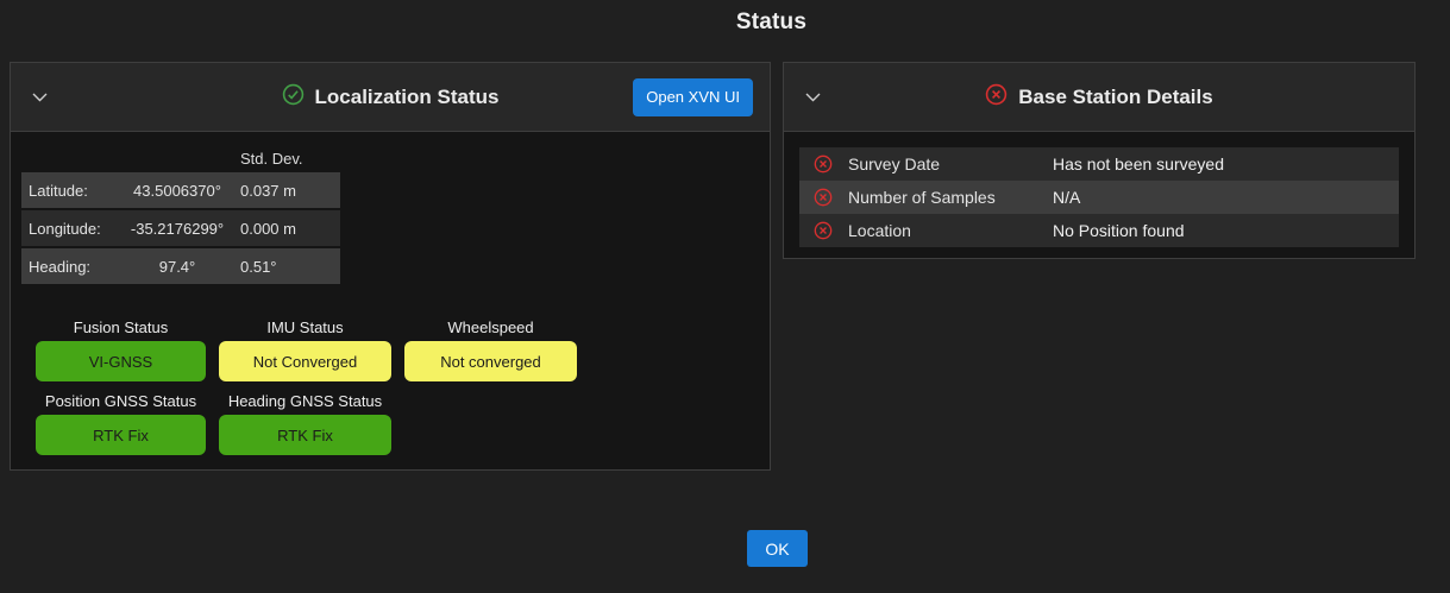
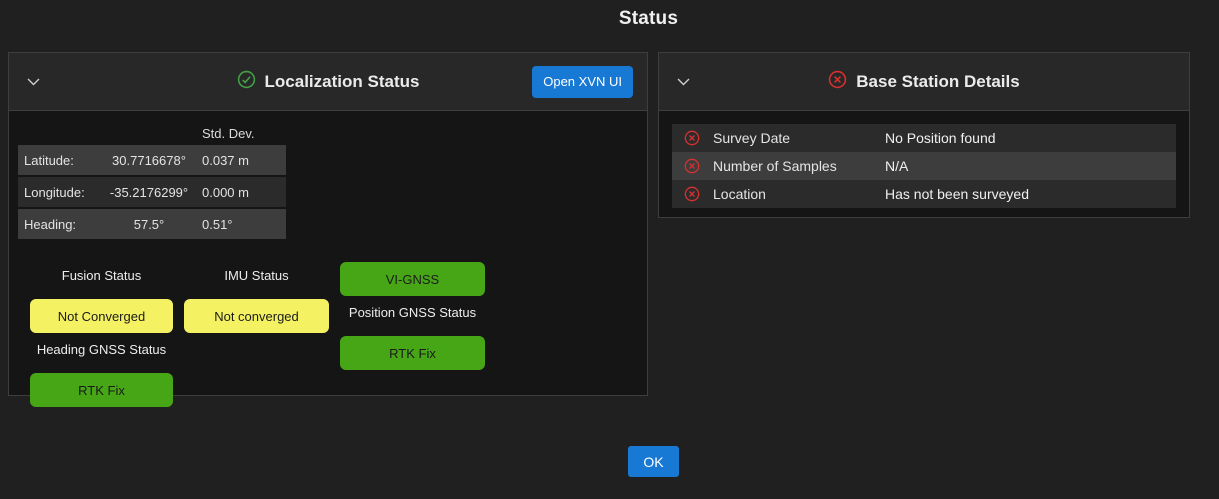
  Status
  Localization Status
  Open XVN UI
  Std. Dev.
  Latitude:
- 43.5006370°
+ 30.7716678°
  0.037 m
  Longitude:
  -35.2176299°
  0.000 m
  Heading:
- 97.4°
+ 57.5°
  0.51°
  Fusion Status
  IMU Status
- Wheelspeed
  VI-GNSS
  Not Converged
  Not converged
  Position GNSS Status
  Heading GNSS Status
  RTK Fix
  RTK Fix
  Base Station Details
  Survey Date
- Has not been surveyed
+ No Position found
  Number of Samples
  N/A
  Location
- No Position found
+ Has not been surveyed
  OK
